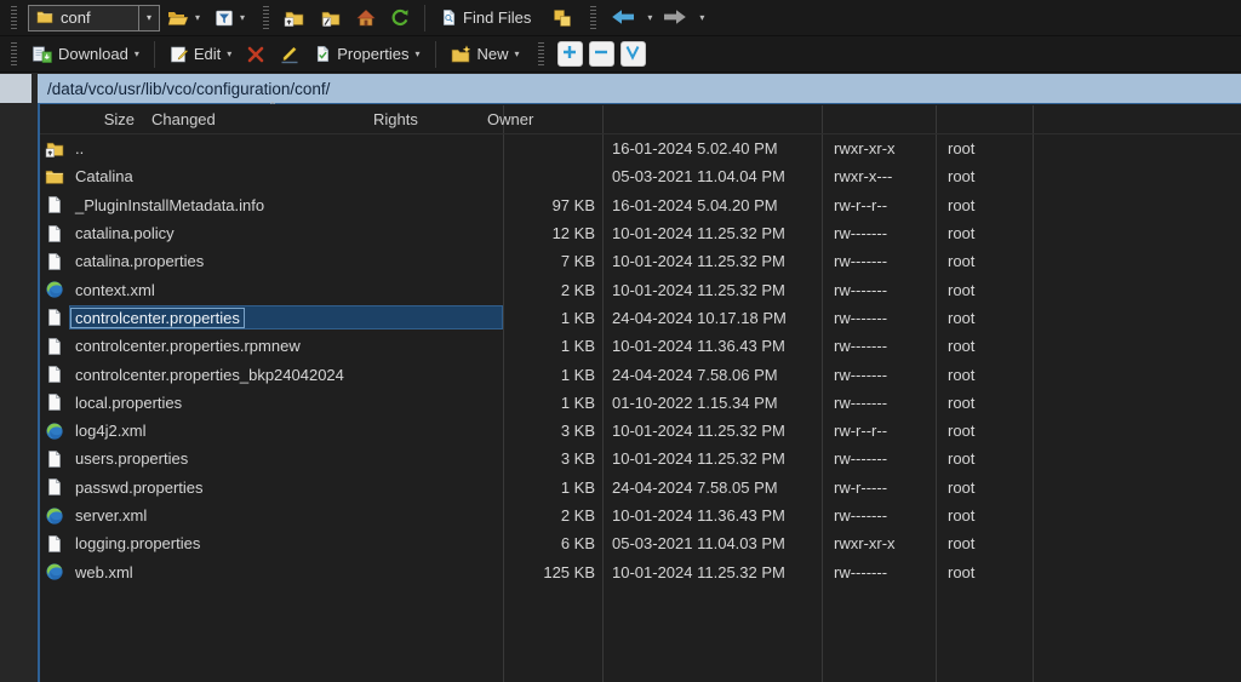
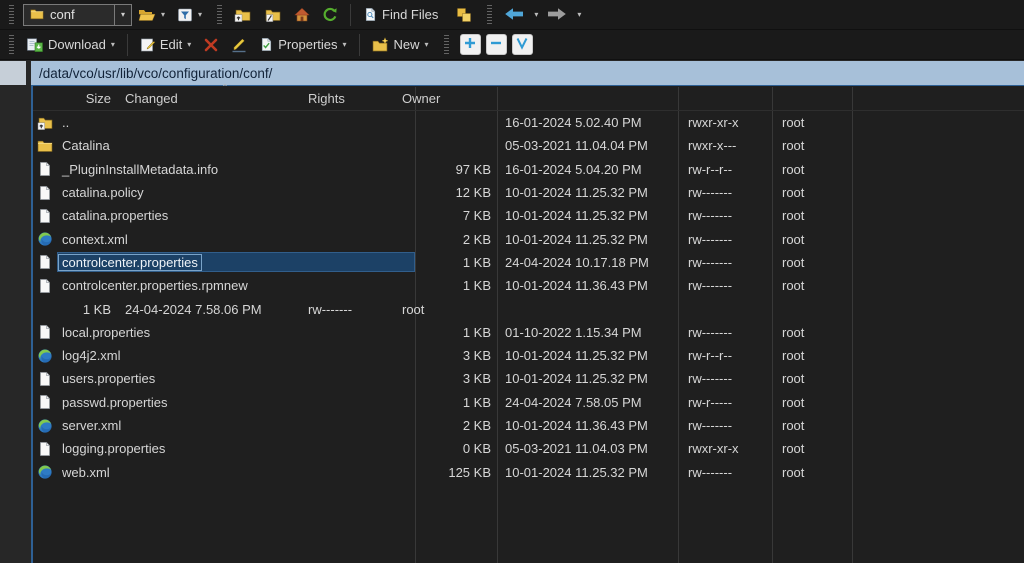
  conf
  ▾
  ▾
  ▾
  Find Files
  ▾
  ▾
  Download
  ▾
  Edit
  ▾
  Properties
  ▾
  New
  ▾
  /data/vco/usr/lib/vco/configuration/conf/
  ˆ
  Size
  Changed
  Rights
  Owner
  ..
  16-01-2024 5.02.40 PM
  rwxr-xr-x
  root
  Catalina
  05-03-2021 11.04.04 PM
  rwxr-x---
  root
  _PluginInstallMetadata.info
  97 KB
  16-01-2024 5.04.20 PM
  rw-r--r--
  root
  catalina.policy
  12 KB
  10-01-2024 11.25.32 PM
  rw-------
  root
  catalina.properties
  7 KB
  10-01-2024 11.25.32 PM
  rw-------
  root
  context.xml
  2 KB
  10-01-2024 11.25.32 PM
  rw-------
  root
  controlcenter.properties
  1 KB
  24-04-2024 10.17.18 PM
  rw-------
  root
  controlcenter.properties.rpmnew
  1 KB
  10-01-2024 11.36.43 PM
  rw-------
  root
- controlcenter.properties_bkp24042024
  1 KB
  24-04-2024 7.58.06 PM
  rw-------
  root
  local.properties
  1 KB
  01-10-2022 1.15.34 PM
  rw-------
  root
  log4j2.xml
  3 KB
  10-01-2024 11.25.32 PM
  rw-r--r--
  root
  users.properties
  3 KB
  10-01-2024 11.25.32 PM
  rw-------
  root
  passwd.properties
  1 KB
  24-04-2024 7.58.05 PM
  rw-r-----
  root
  server.xml
  2 KB
  10-01-2024 11.36.43 PM
  rw-------
  root
  logging.properties
- 6 KB
+ 0 KB
  05-03-2021 11.04.03 PM
  rwxr-xr-x
  root
  web.xml
  125 KB
  10-01-2024 11.25.32 PM
  rw-------
  root
